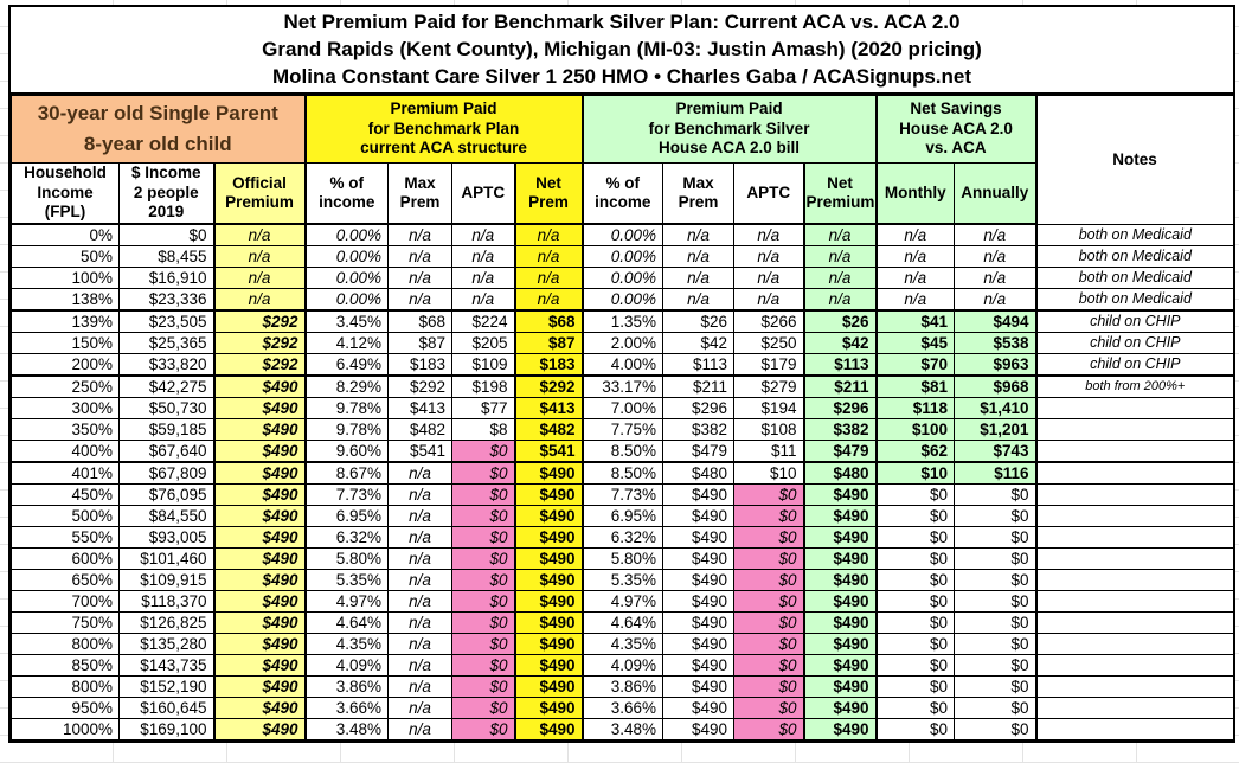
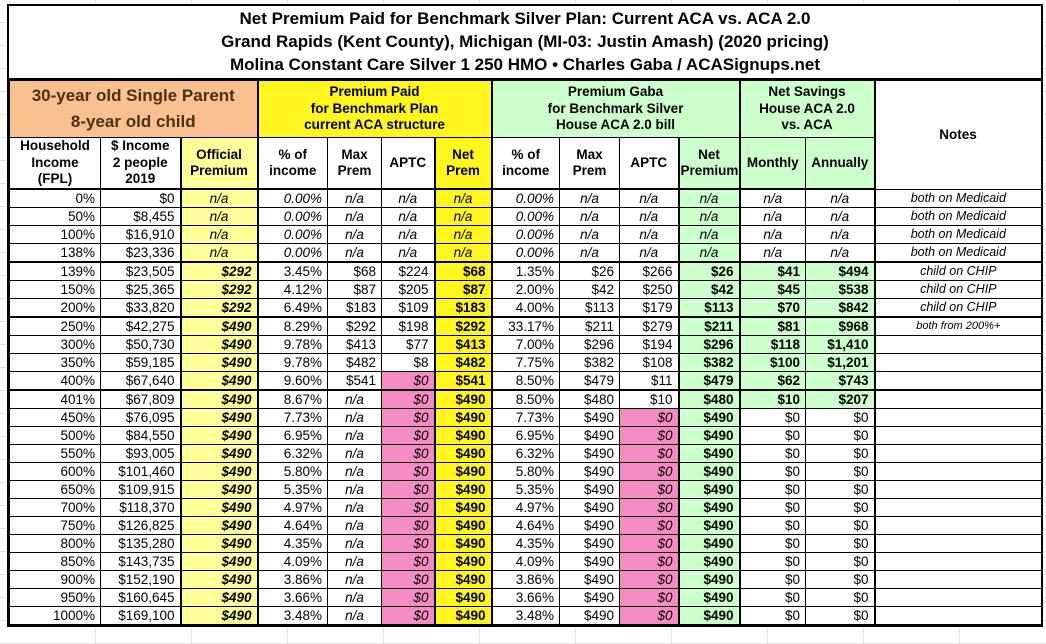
  Net Premium Paid for Benchmark Silver Plan: Current ACA vs. ACA 2.0
  Grand Rapids (Kent County), Michigan (MI-03: Justin Amash) (2020 pricing)
  Molina Constant Care Silver 1 250 HMO • Charles Gaba / ACASignups.net
- 30-year old Single Parent 8-year old child	Premium Paid for Benchmark Plan current ACA structure	Premium Paid for Benchmark Silver House ACA 2.0 bill	Net Savings House ACA 2.0 vs. ACA	Notes
+ 30-year old Single Parent 8-year old child	Premium Paid for Benchmark Plan current ACA structure	Premium Gaba for Benchmark Silver House ACA 2.0 bill	Net Savings House ACA 2.0 vs. ACA	Notes
  Household Income (FPL)	$ Income 2 people 2019	Official Premium	% of income	Max Prem	APTC	Net Prem	% of income	Max Prem	APTC	Net Premium	Monthly	Annually
  0%	$0	n/a	0.00%	n/a	n/a	n/a	0.00%	n/a	n/a	n/a	n/a	n/a	both on Medicaid
  50%	$8,455	n/a	0.00%	n/a	n/a	n/a	0.00%	n/a	n/a	n/a	n/a	n/a	both on Medicaid
  100%	$16,910	n/a	0.00%	n/a	n/a	n/a	0.00%	n/a	n/a	n/a	n/a	n/a	both on Medicaid
  138%	$23,336	n/a	0.00%	n/a	n/a	n/a	0.00%	n/a	n/a	n/a	n/a	n/a	both on Medicaid
  139%	$23,505	$292	3.45%	$68	$224	$68	1.35%	$26	$266	$26	$41	$494	child on CHIP
  150%	$25,365	$292	4.12%	$87	$205	$87	2.00%	$42	$250	$42	$45	$538	child on CHIP
- 200%	$33,820	$292	6.49%	$183	$109	$183	4.00%	$113	$179	$113	$70	$963	child on CHIP
+ 200%	$33,820	$292	6.49%	$183	$109	$183	4.00%	$113	$179	$113	$70	$842	child on CHIP
  250%	$42,275	$490	8.29%	$292	$198	$292	33.17%	$211	$279	$211	$81	$968	both from 200%+
  300%	$50,730	$490	9.78%	$413	$77	$413	7.00%	$296	$194	$296	$118	$1,410
  350%	$59,185	$490	9.78%	$482	$8	$482	7.75%	$382	$108	$382	$100	$1,201
  400%	$67,640	$490	9.60%	$541	$0	$541	8.50%	$479	$11	$479	$62	$743
- 401%	$67,809	$490	8.67%	n/a	$0	$490	8.50%	$480	$10	$480	$10	$116
+ 401%	$67,809	$490	8.67%	n/a	$0	$490	8.50%	$480	$10	$480	$10	$207
  450%	$76,095	$490	7.73%	n/a	$0	$490	7.73%	$490	$0	$490	$0	$0
  500%	$84,550	$490	6.95%	n/a	$0	$490	6.95%	$490	$0	$490	$0	$0
  550%	$93,005	$490	6.32%	n/a	$0	$490	6.32%	$490	$0	$490	$0	$0
  600%	$101,460	$490	5.80%	n/a	$0	$490	5.80%	$490	$0	$490	$0	$0
  650%	$109,915	$490	5.35%	n/a	$0	$490	5.35%	$490	$0	$490	$0	$0
  700%	$118,370	$490	4.97%	n/a	$0	$490	4.97%	$490	$0	$490	$0	$0
  750%	$126,825	$490	4.64%	n/a	$0	$490	4.64%	$490	$0	$490	$0	$0
  800%	$135,280	$490	4.35%	n/a	$0	$490	4.35%	$490	$0	$490	$0	$0
  850%	$143,735	$490	4.09%	n/a	$0	$490	4.09%	$490	$0	$490	$0	$0
- 800%	$152,190	$490	3.86%	n/a	$0	$490	3.86%	$490	$0	$490	$0	$0
+ 900%	$152,190	$490	3.86%	n/a	$0	$490	3.86%	$490	$0	$490	$0	$0
  950%	$160,645	$490	3.66%	n/a	$0	$490	3.66%	$490	$0	$490	$0	$0
  1000%	$169,100	$490	3.48%	n/a	$0	$490	3.48%	$490	$0	$490	$0	$0
